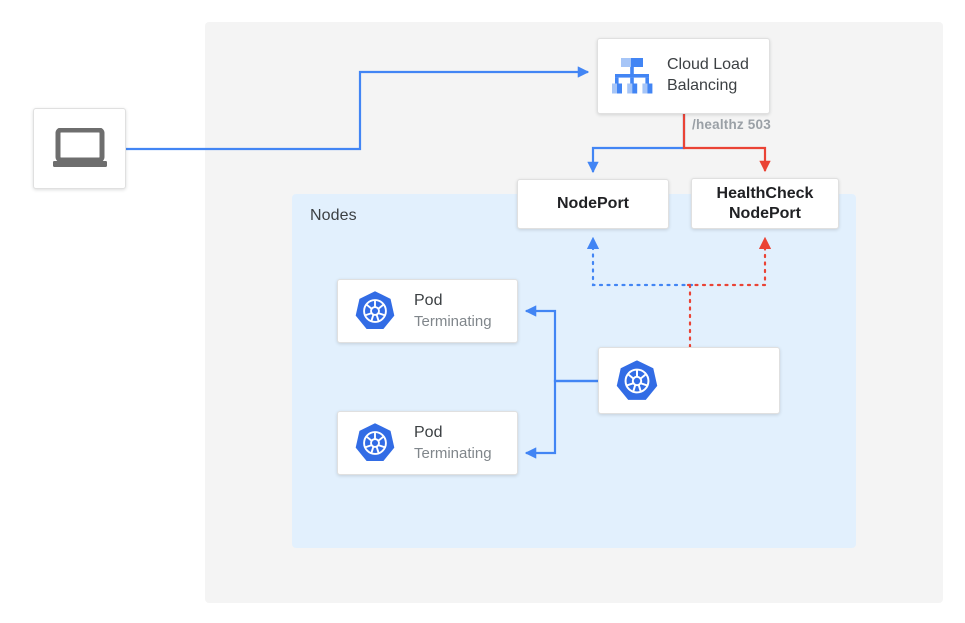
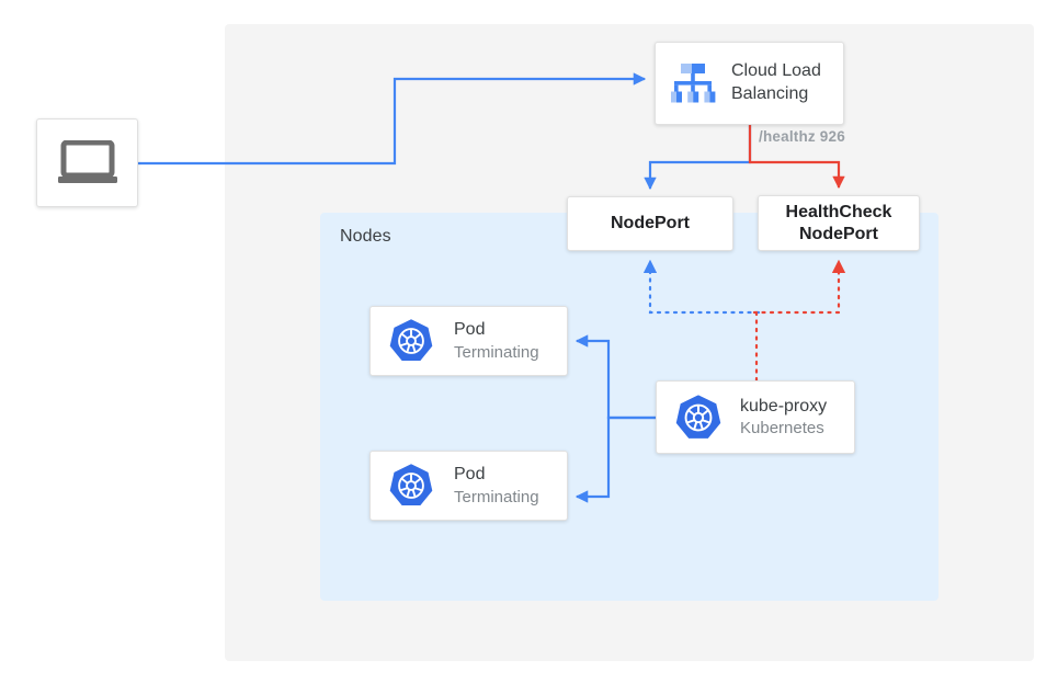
  Nodes
  Cloud Load
  Balancing
- /healthz 503
+ /healthz 926
  NodePort
  HealthCheck
  NodePort
  Pod
  Terminating
  Pod
  Terminating
+ kube-proxy
+ Kubernetes
